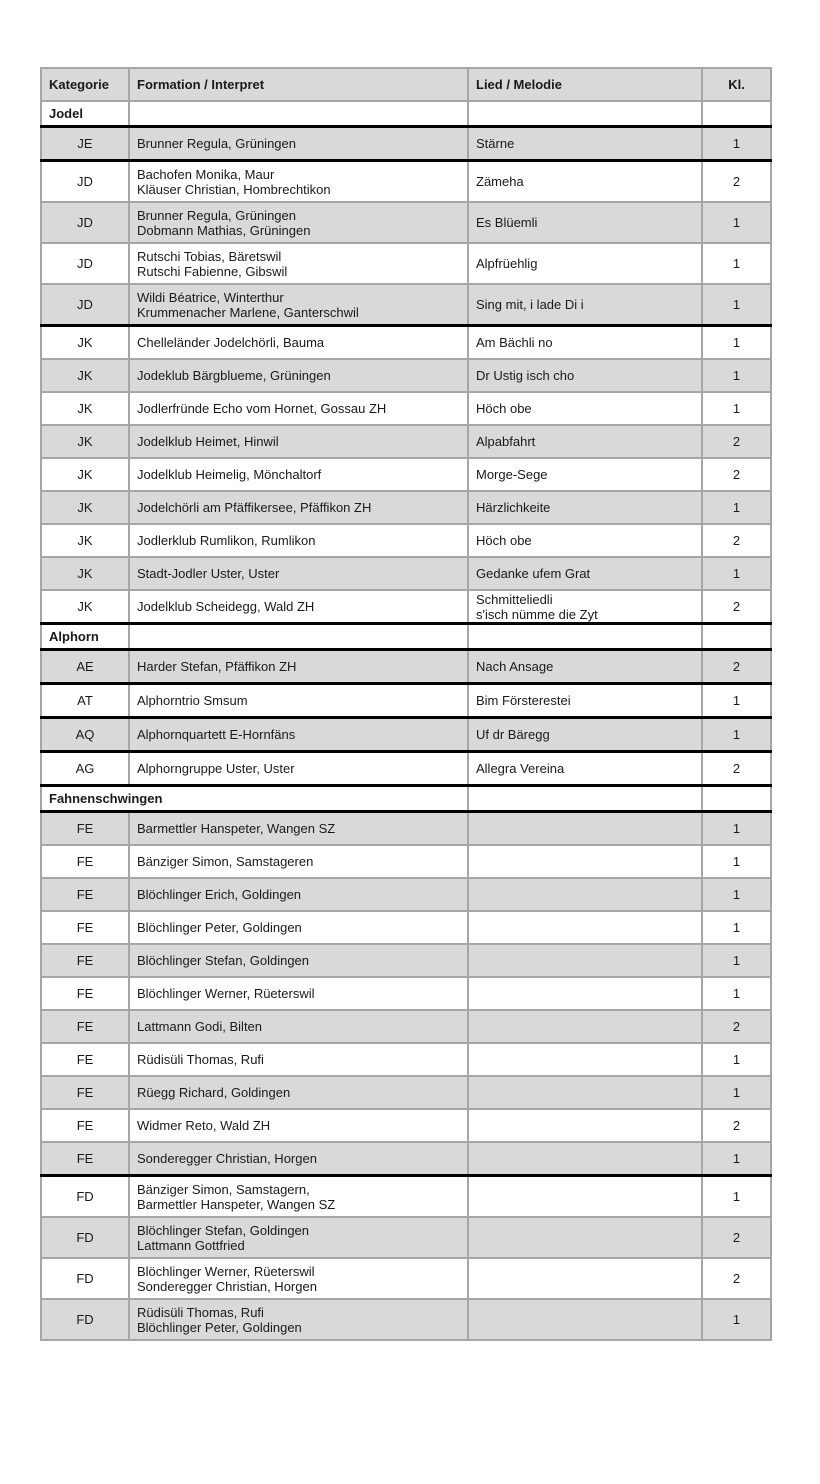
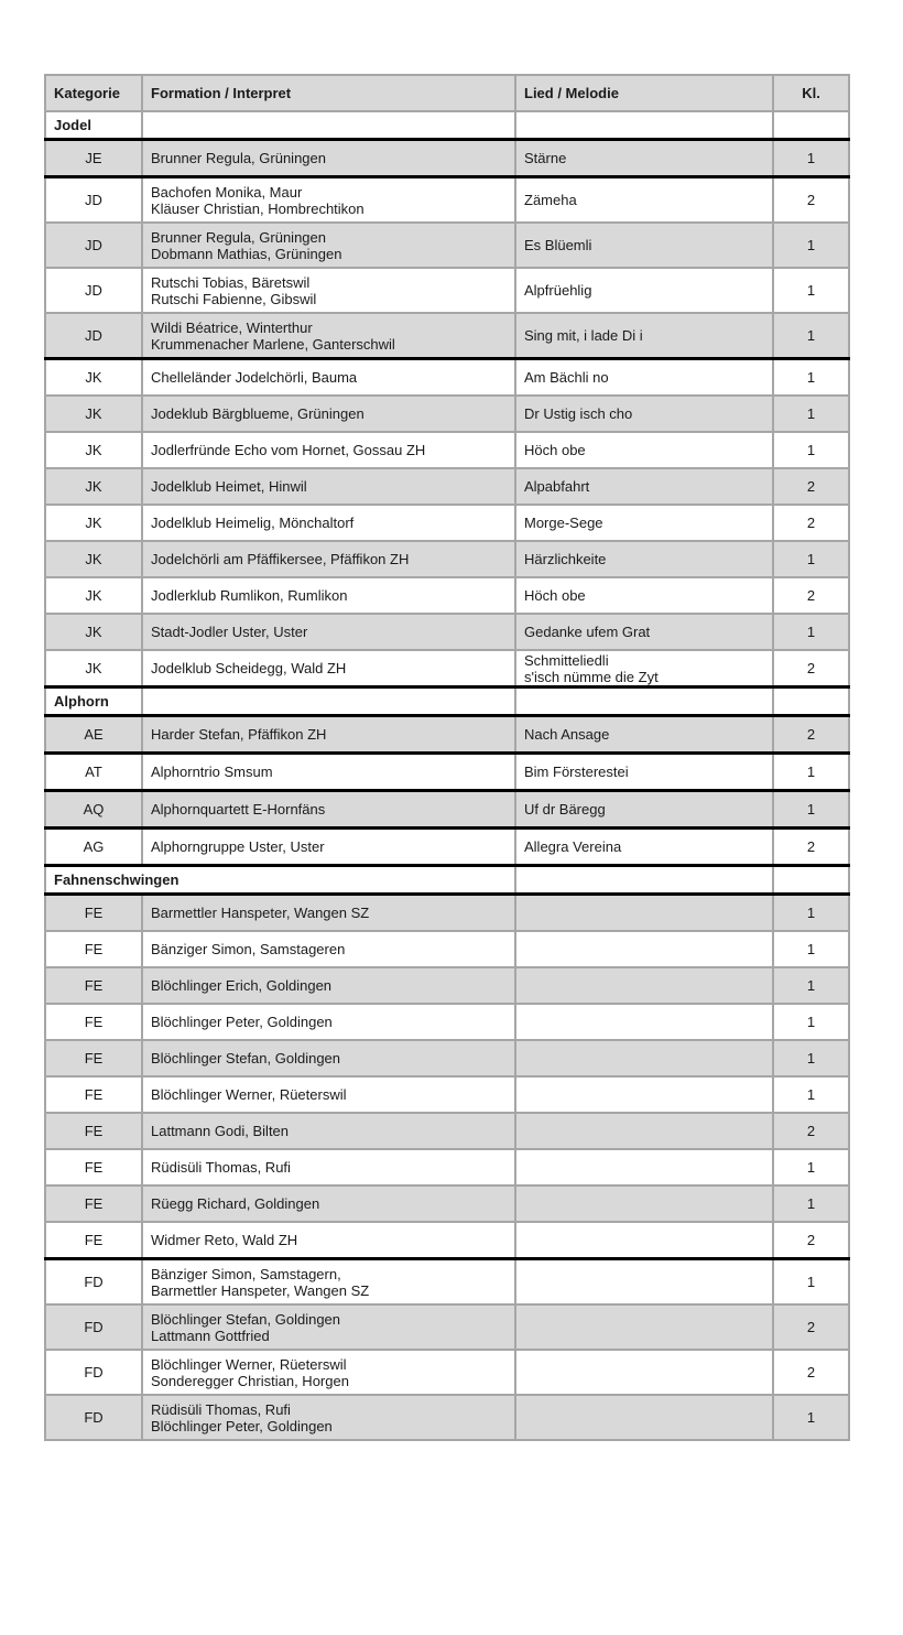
  Kategorie	Formation / Interpret	Lied / Melodie	Kl.
  Jodel
  JE	Brunner Regula, Grüningen	Stärne	1
  JD	Bachofen Monika, MaurKläuser Christian, Hombrechtikon	Zämeha	2
  JD	Brunner Regula, GrüningenDobmann Mathias, Grüningen	Es Blüemli	1
  JD	Rutschi Tobias, BäretswilRutschi Fabienne, Gibswil	Alpfrüehlig	1
  JD	Wildi Béatrice, WinterthurKrummenacher Marlene, Ganterschwil	Sing mit, i lade Di i	1
  JK	Chelleländer Jodelchörli, Bauma	Am Bächli no	1
  JK	Jodeklub Bärgblueme, Grüningen	Dr Ustig isch cho	1
  JK	Jodlerfründe Echo vom Hornet, Gossau ZH	Höch obe	1
  JK	Jodelklub Heimet, Hinwil	Alpabfahrt	2
  JK	Jodelklub Heimelig, Mönchaltorf	Morge-Sege	2
  JK	Jodelchörli am Pfäffikersee, Pfäffikon ZH	Härzlichkeite	1
  JK	Jodlerklub Rumlikon, Rumlikon	Höch obe	2
  JK	Stadt-Jodler Uster, Uster	Gedanke ufem Grat	1
  JK	Jodelklub Scheidegg, Wald ZH	Schmitteliedlis'isch nümme die Zyt	2
  Alphorn
  AE	Harder Stefan, Pfäffikon ZH	Nach Ansage	2
  AT	Alphorntrio Smsum	Bim Försterestei	1
  AQ	Alphornquartett E-Hornfäns	Uf dr Bäregg	1
  AG	Alphorngruppe Uster, Uster	Allegra Vereina	2
  Fahnenschwingen
  FE	Barmettler Hanspeter, Wangen SZ		1
  FE	Bänziger Simon, Samstageren		1
  FE	Blöchlinger Erich, Goldingen		1
  FE	Blöchlinger Peter, Goldingen		1
  FE	Blöchlinger Stefan, Goldingen		1
  FE	Blöchlinger Werner, Rüeterswil		1
  FE	Lattmann Godi, Bilten		2
  FE	Rüdisüli Thomas, Rufi		1
  FE	Rüegg Richard, Goldingen		1
  FE	Widmer Reto, Wald ZH		2
- FE	Sonderegger Christian, Horgen		1
  FD	Bänziger Simon, Samstagern,Barmettler Hanspeter, Wangen SZ		1
  FD	Blöchlinger Stefan, GoldingenLattmann Gottfried		2
  FD	Blöchlinger Werner, RüeterswilSonderegger Christian, Horgen		2
  FD	Rüdisüli Thomas, RufiBlöchlinger Peter, Goldingen		1
